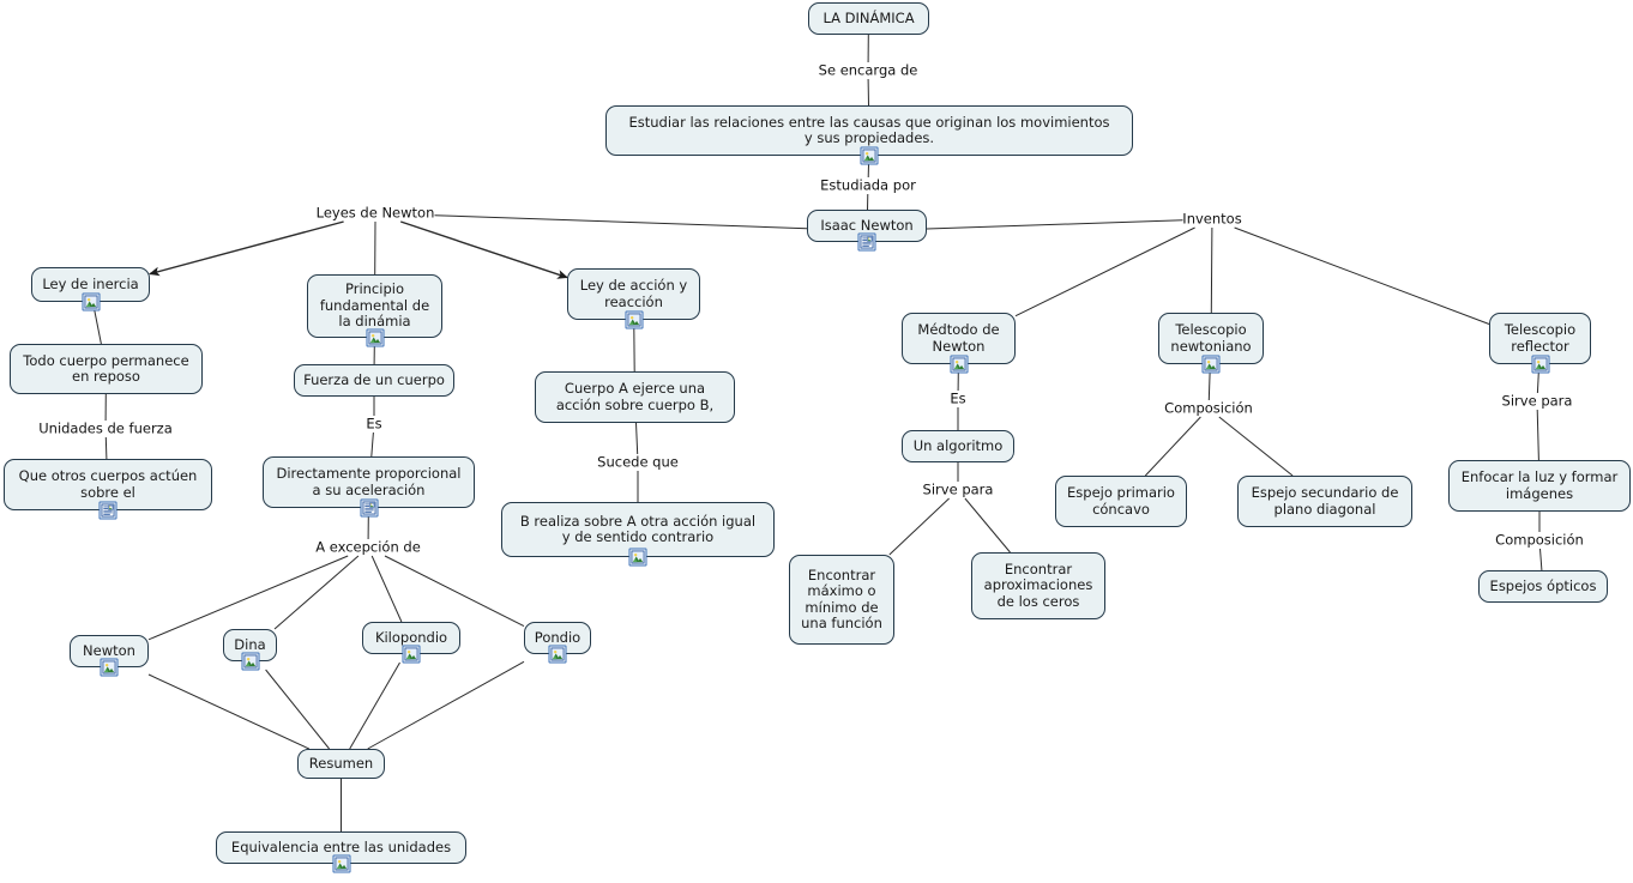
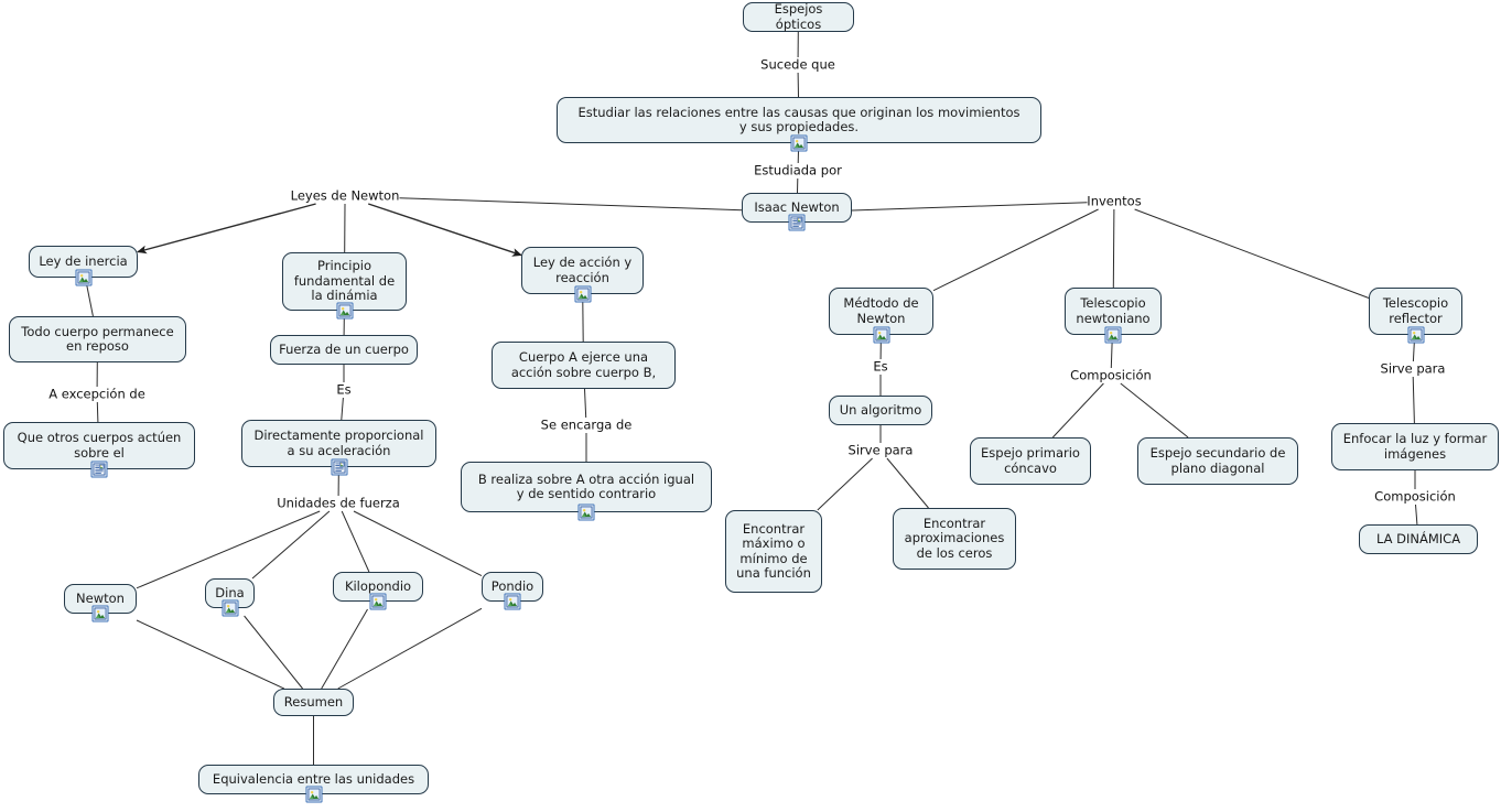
- Se encarga de
+ Sucede que
  Estudiada por
  Leyes de Newton
  Inventos
- Unidades de fuerza
+ A excepción de
  Es
  Es
  Composición
  Sirve para
- Sucede que
+ Se encarga de
  Sirve para
  Composición
- A excepción de
+ Unidades de fuerza
- LA DINÁMICA
+ Espejos ópticos
  Estudiar las relaciones entre las causas que originan los movimientos
  y sus propiedades.
  Isaac Newton
  Ley de inercia
  Principio
  fundamental de
  la dinámia
  Ley de acción y
  reacción
  Médtodo de
  Newton
  Telescopio
  newtoniano
  Telescopio
  reflector
  Todo cuerpo permanece
  en reposo
  Fuerza de un cuerpo
  Cuerpo A ejerce una
  acción sobre cuerpo B,
  Un algoritmo
  Que otros cuerpos actúen
  sobre el
  Directamente proporcional
  a su aceleración
  Espejo primario
  cóncavo
  Espejo secundario de
  plano diagonal
  Enfocar la luz y formar
  imágenes
  B realiza sobre A otra acción igual
  y de sentido contrario
  Encontrar
  máximo o
  mínimo de
  una función
  Encontrar
  aproximaciones
  de los ceros
- Espejos ópticos
+ LA DINÁMICA
  Newton
  Dina
  Kilopondio
  Pondio
  Resumen
  Equivalencia entre las unidades
